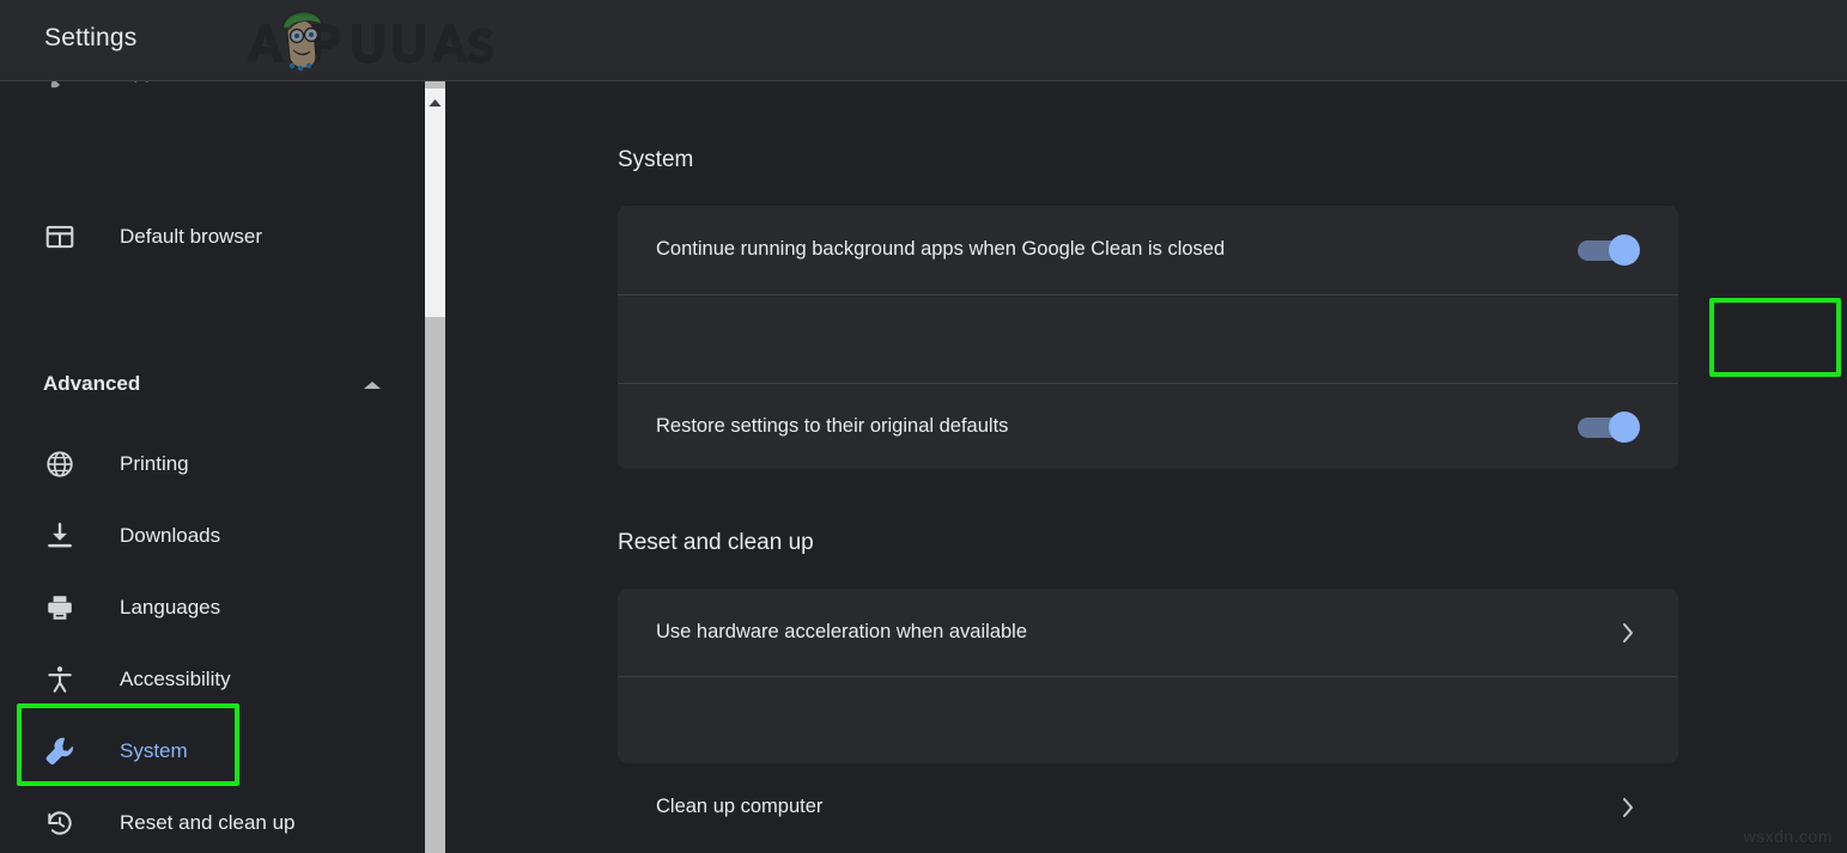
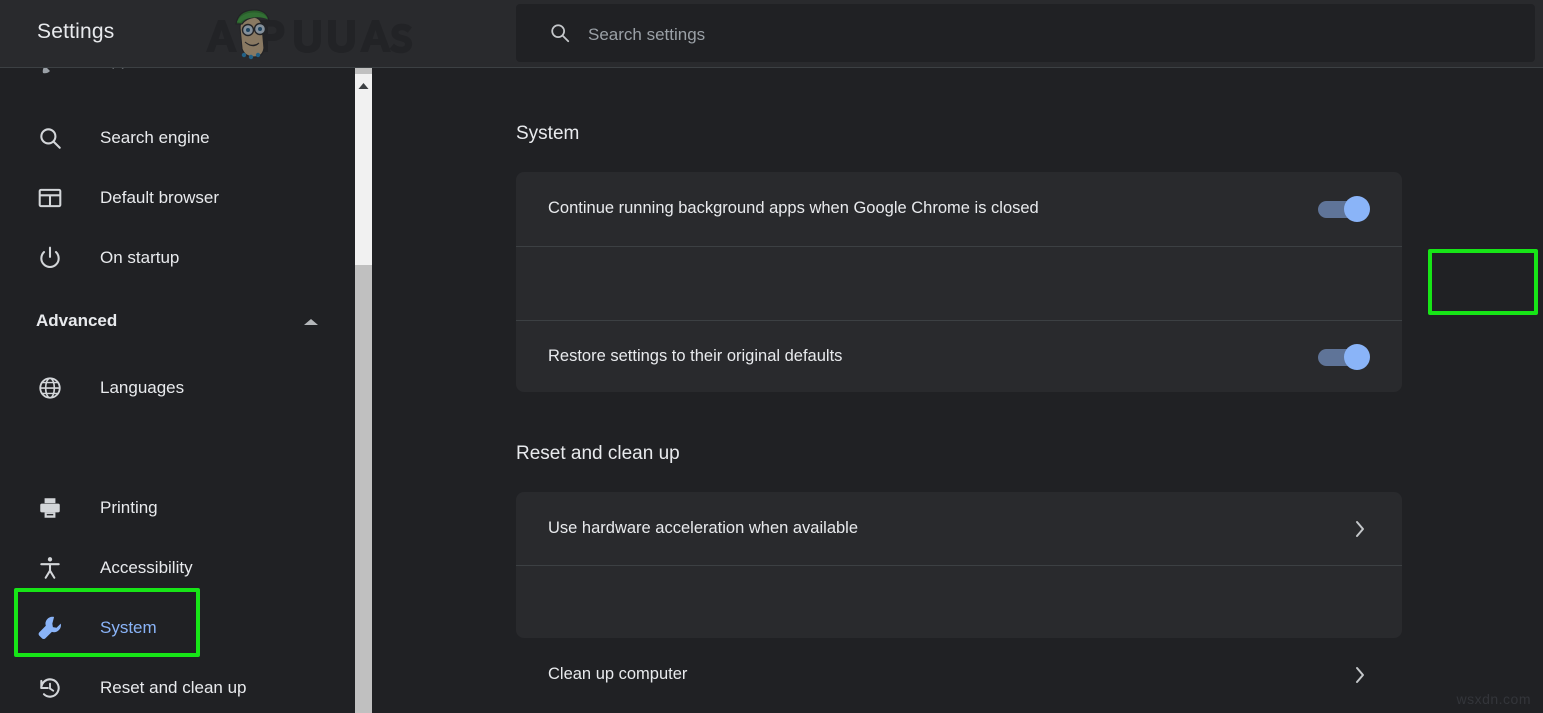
  Settings
+ Search settings
+ Search engine
  Default browser
+ On startup
  Advanced
- Printing
+ Languages
- Downloads
- Languages
+ Printing
  Accessibility
  System
  Reset and clean up
  System
- Continue running background apps when Google Clean is closed
+ Continue running background apps when Google Chrome is closed
  Restore settings to their original defaults
  Reset and clean up
  Use hardware acceleration when available
  Clean up computer
